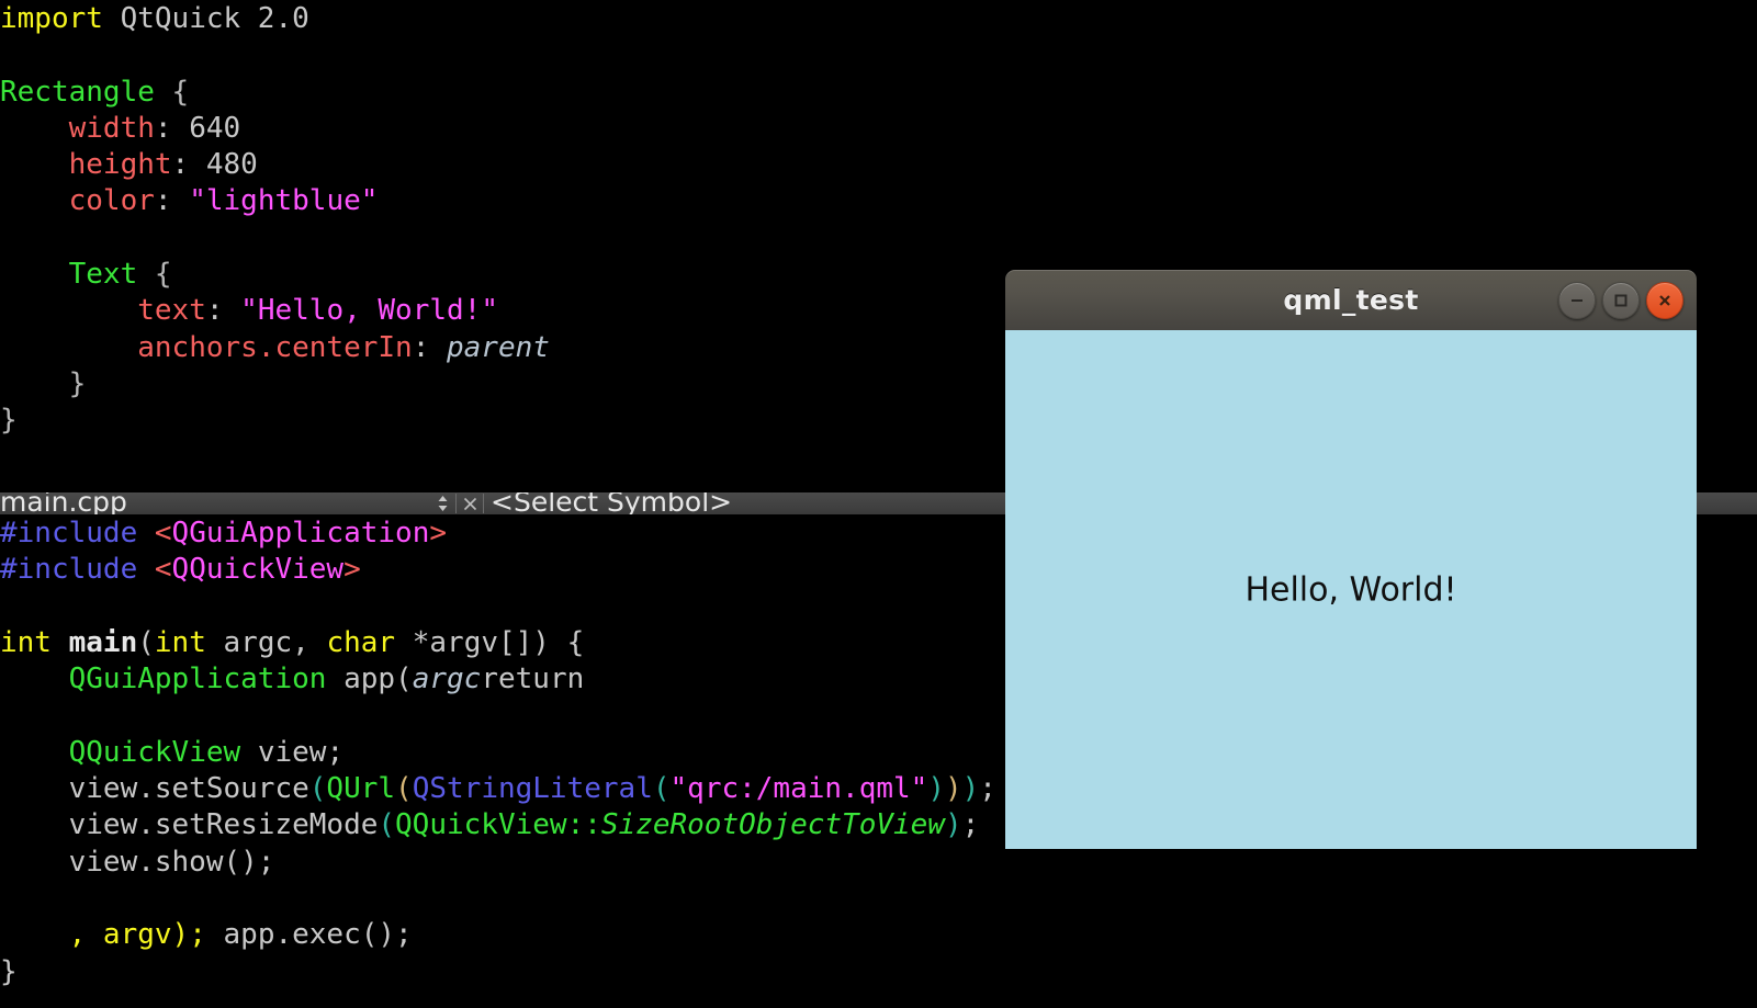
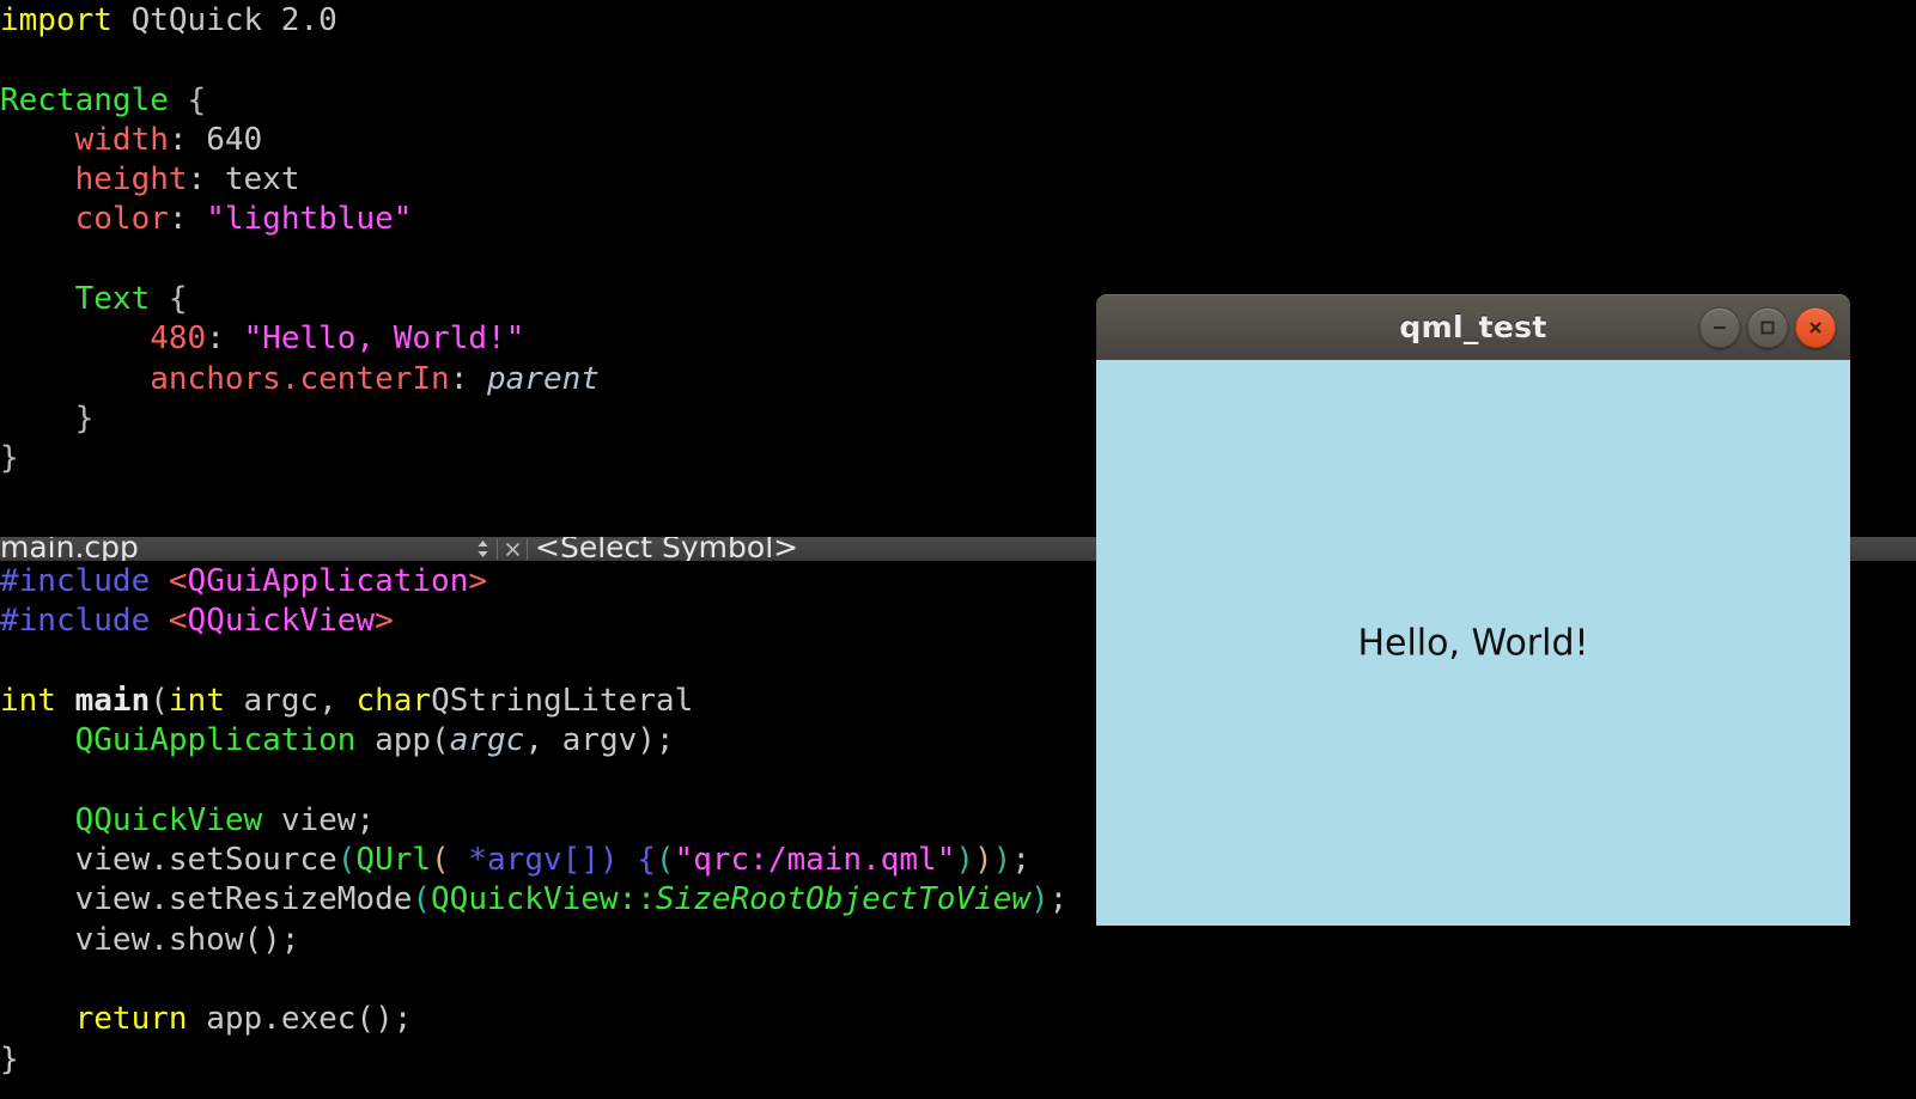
  import QtQuick 2.0
  Rectangle {
  width: 640
- height: 480
+ height: text
  color: "lightblue"
  Text {
- text: "Hello, World!"
+ 480: "Hello, World!"
  anchors.centerIn: parent
  }
  }
  #include <QGuiApplication>
  #include <QQuickView>
- int main(int argc, char *argv[]) {
+ int main(int argc, charQStringLiteral
- QGuiApplication app(argcreturn
+ QGuiApplication app(argc, argv);
  QQuickView view;
- view.setSource(QUrl(QStringLiteral("qrc:/main.qml")));
+ view.setSource(QUrl( *argv[]) {("qrc:/main.qml")));
  view.setResizeMode(QQuickView::SizeRootObjectToView);
  view.show();
- , argv); app.exec();
+ return app.exec();
  }
  main.cpp
  <Select Symbol>
  qml_test
  Hello, World!
